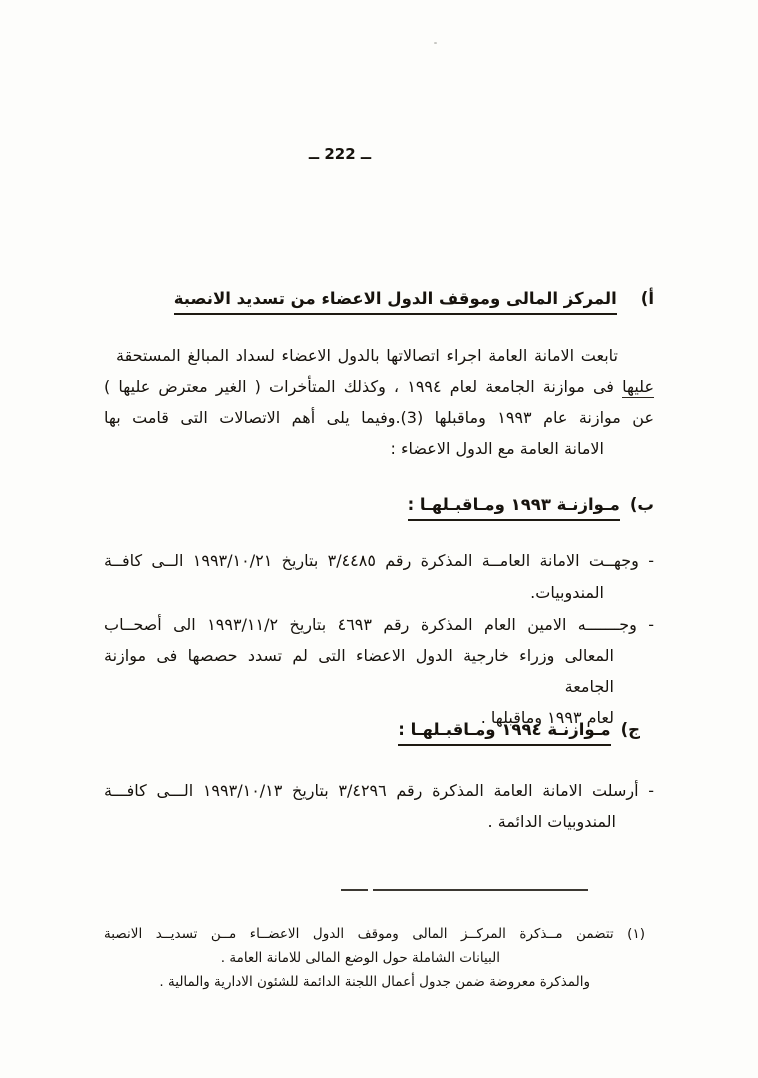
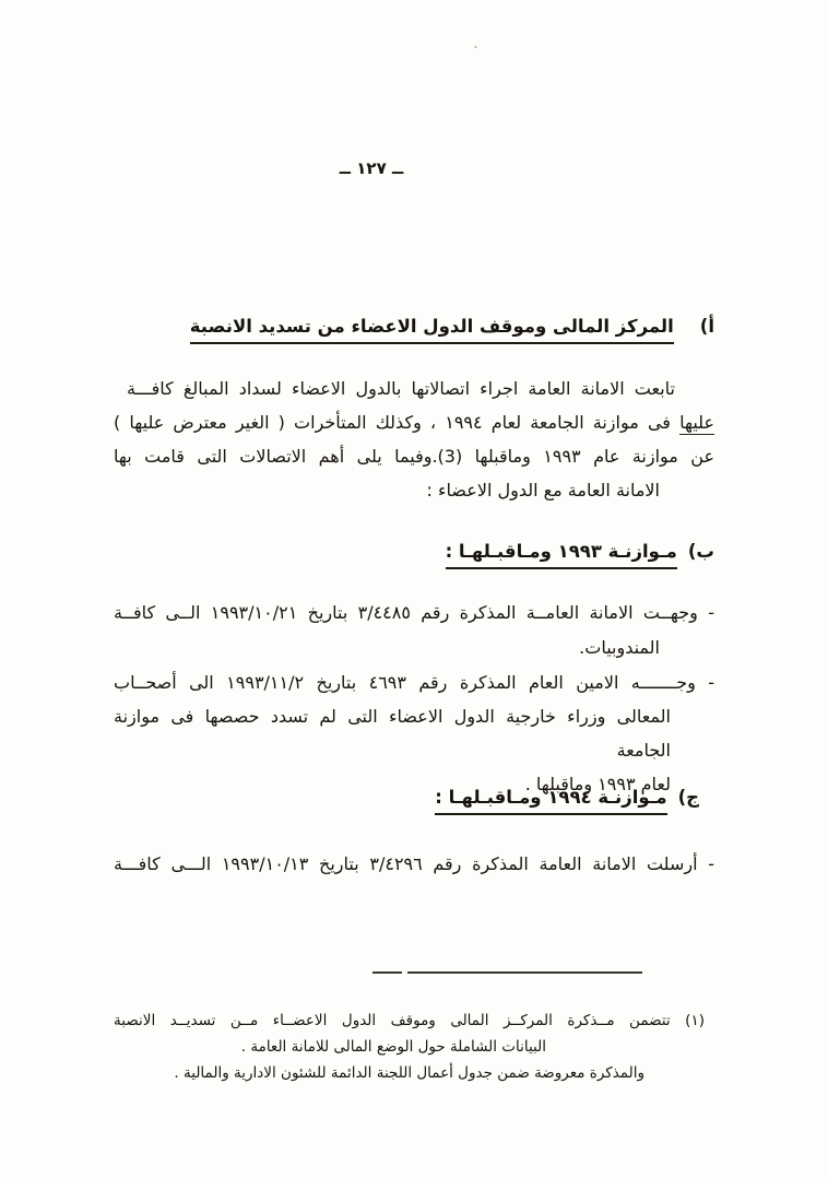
- ــ 222 ــ
+ ــ ١٢٧ ــ
  أ)
  المركز المالى وموقف الدول الاعضاء من تسديد الانصبة
- تابعت الامانة العامة اجراء اتصالاتها بالدول الاعضاء لسداد المبالغ المستحقة
+ تابعت الامانة العامة اجراء اتصالاتها بالدول الاعضاء لسداد المبالغ كافـــة
  عليها فى موازنة الجامعة لعام ١٩٩٤ ، وكذلك المتأخرات ( الغير معترض عليها )
  عن موازنة عام ١٩٩٣ وماقبلها (3).وفيما يلى أهم الاتصالات التى قامت بها
  الامانة العامة مع الدول الاعضاء :
  ب)
  مـوازنـة ١٩٩٣ ومـاقبـلهـا :
  - وجهــت الامانة العامــة المذكرة رقم ٣/٤٤٨٥ بتاريخ ١٩٩٣/١٠/٢١ الــى كافــة
  المندوبيات.
  - وجـــــــه الامين العام المذكرة رقم ٤٦٩٣ بتاريخ ١٩٩٣/١١/٢ الى أصحــاب
  المعالى وزراء خارجية الدول الاعضاء التى لم تسدد حصصها فى موازنة الجامعة
  لعام ١٩٩٣ وماقبلها .
  ج)
  مـوازنـة ١٩٩٤ ومـاقبـلهـا :
  - أرسلت الامانة العامة المذكرة رقم ٣/٤٢٩٦ بتاريخ ١٩٩٣/١٠/١٣ الـــى كافـــة
- المندوبيات الدائمة .
  (١) تتضمن مــذكرة المركــز المالى وموقف الدول الاعضــاء مــن تسديــد الانصبة
  البيانات الشاملة حول الوضع المالى للامانة العامة .
  والمذكرة معروضة ضمن جدول أعمال اللجنة الدائمة للشئون الادارية والمالية .
